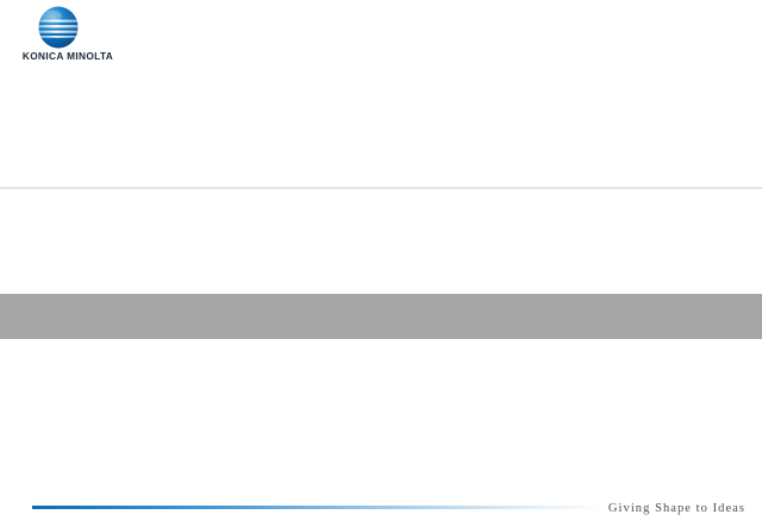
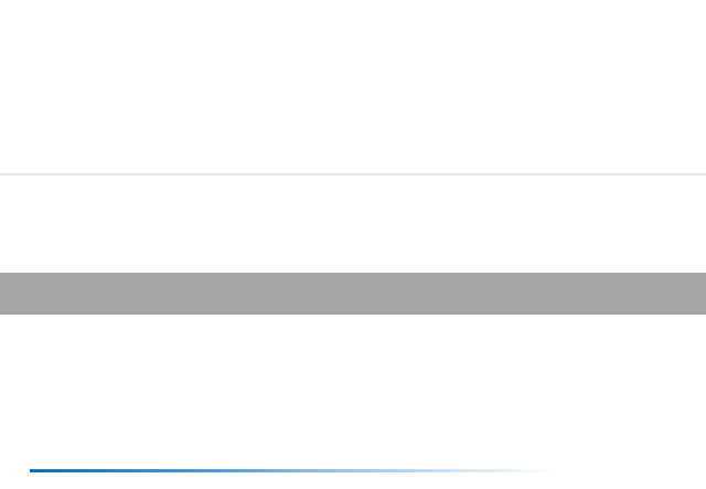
- KONICA MINOLTA
- Giving Shape to Ideas
